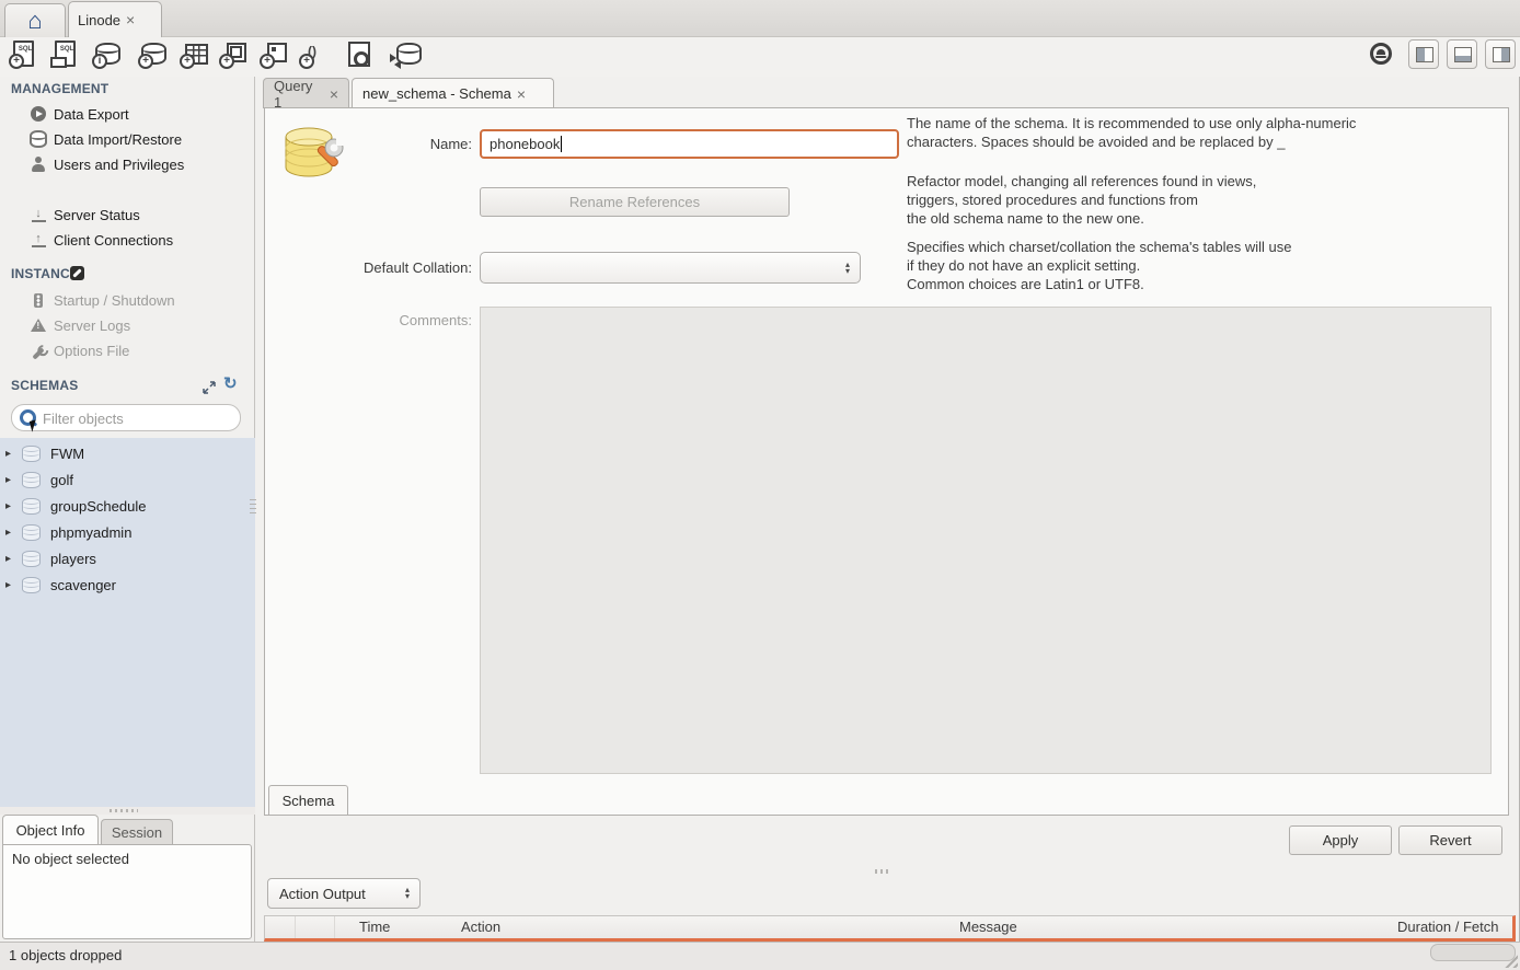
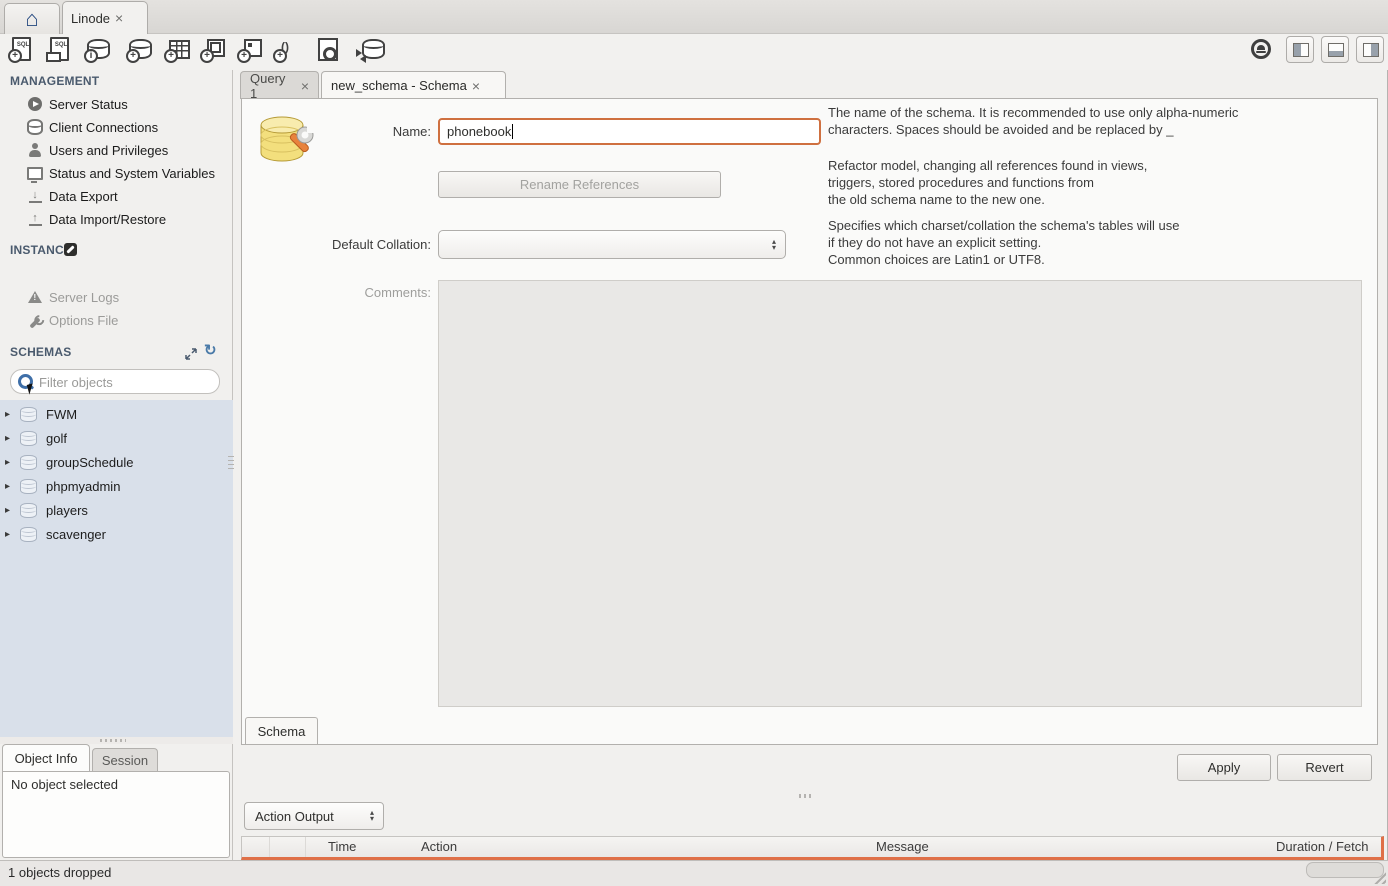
  ⌂
  Linode
  ×
  +
  i
  +
  +
  +
  +
  ()
  +
  MANAGEMENT
- Data Export
+ Server Status
- Data Import/Restore
+ Client Connections
  Users and Privileges
+ Status and System Variables
  ↓
- Server Status
+ Data Export
  ↑
- Client Connections
+ Data Import/Restore
  INSTANC
- Startup / Shutdown
  Server Logs
  Options File
  SCHEMAS
  ↻
  Filter objects
  ▸
  FWM
  ▸
  golf
  ▸
  groupSchedule
  ▸
  phpmyadmin
  ▸
  players
  ▸
  scavenger
  Object Info
  Session
  No object selected
  Query 1
  ×
  new_schema - Schema
  ×
  Name:
  phonebook
  The name of the schema. It is recommended to use only alpha-numeric
  characters. Spaces should be avoided and be replaced by _
  Rename References
  Refactor model, changing all references found in views,
  triggers, stored procedures and functions from
  the old schema name to the new one.
  Default Collation:
  ▴
  ▾
  Specifies which charset/collation the schema's tables will use
  if they do not have an explicit setting.
  Common choices are Latin1 or UTF8.
  Comments:
  Schema
  Apply
  Revert
  Action Output
  ▴
  ▾
  Time
  Action
  Message
  Duration / Fetch
  1 objects dropped
